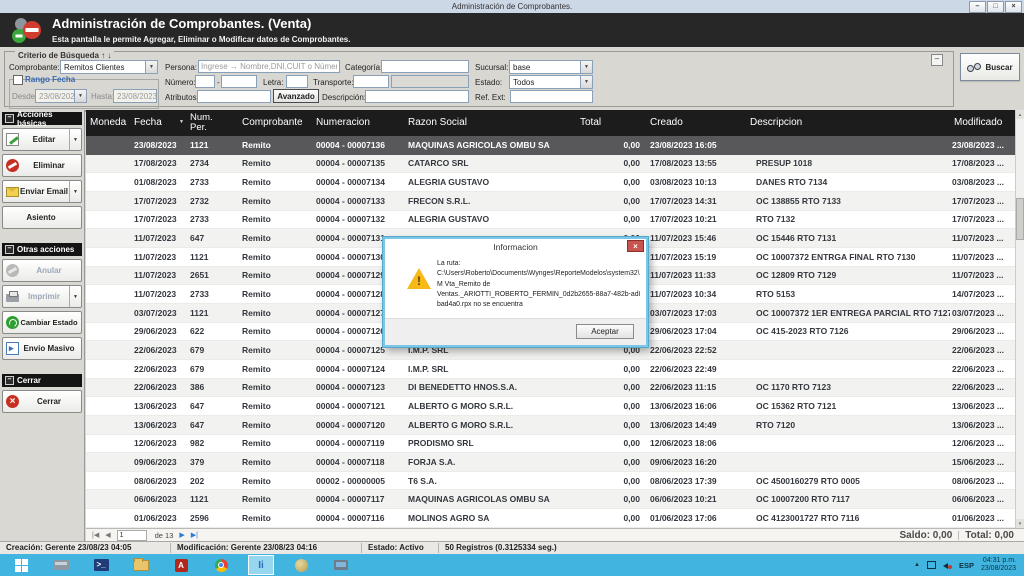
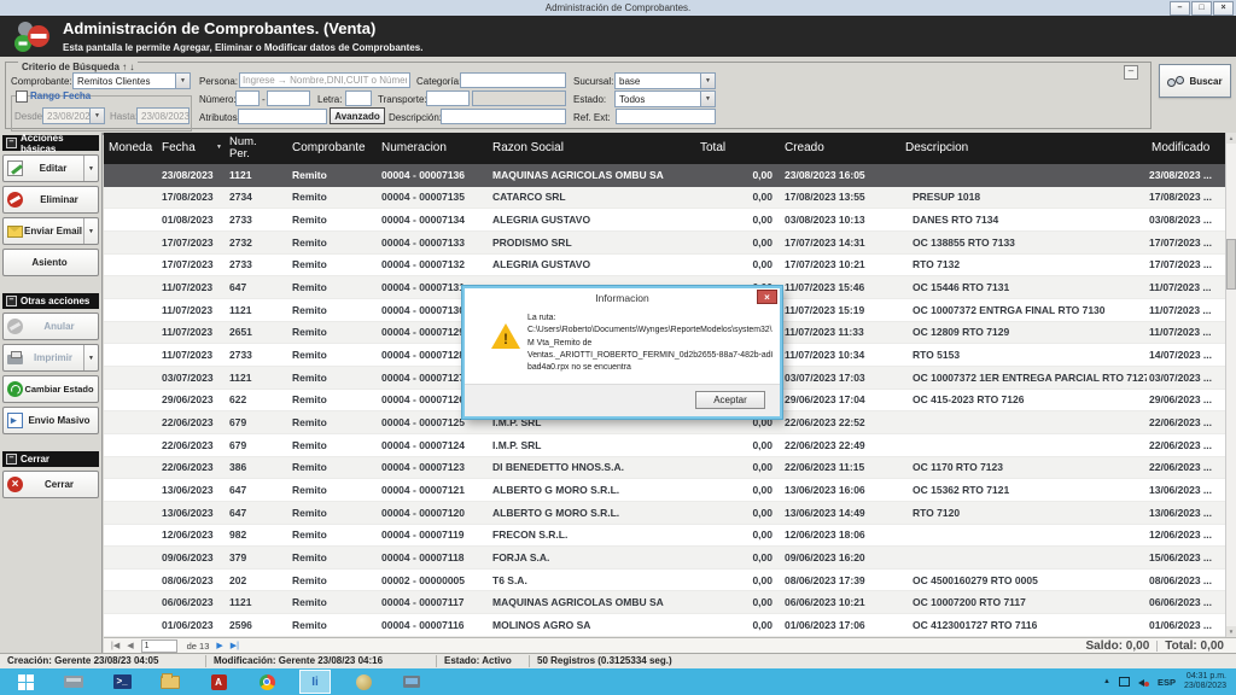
  Administración de Comprobantes.
  Administración de Comprobantes. (Venta)
  Esta pantalla le permite Agregar, Eliminar o Modificar datos de Comprobantes.
  Criterio de Búsqueda ↑ ↓
  –
  Comprobante:
  Remitos Clientes
  Persona:
  Ingrese → Nombre,DNI,CUIT o Núme
  Categoría
  Sucursal:
  base
  Rango Fecha
  Desde
  23/08/202
  Hasta
  23/08/2023
  Número
  -
  Letra:
  Transporte
  Estado:
  Todos
  Atributos
  Avanzado
  Descripción
  Ref. Ext:
  Buscar
  Acciones básicas
  Editar
  Eliminar
  Enviar Email
  Asiento
  Otras acciones
  Anular
  Imprimir
  Cambiar Estado
  Envio Masivo
  Cerrar
  Cerrar
  Moneda
  Fecha
  Num.
  Per.
  Comprobante
  Numeracion
  Razon Social
  Total
  Creado
  Descripcion
  Modificado
  23/08/2023
  1121
  Remito
  00004 - 00007136
  MAQUINAS AGRICOLAS OMBU SA
  0,00
  23/08/2023 16:05
  23/08/2023 ...
  17/08/2023
  2734
  Remito
  00004 - 00007135
  CATARCO SRL
  0,00
  17/08/2023 13:55
  PRESUP 1018
  17/08/2023 ...
  01/08/2023
  2733
  Remito
  00004 - 00007134
  ALEGRIA GUSTAVO
  0,00
  03/08/2023 10:13
  DANES RTO 7134
  03/08/2023 ...
  17/07/2023
  2732
  Remito
  00004 - 00007133
- FRECON S.R.L.
+ PRODISMO SRL
  0,00
  17/07/2023 14:31
  OC 138855 RTO 7133
  17/07/2023 ...
  17/07/2023
  2733
  Remito
  00004 - 00007132
  ALEGRIA GUSTAVO
  0,00
  17/07/2023 10:21
  RTO 7132
  17/07/2023 ...
  11/07/2023
  647
  Remito
  00004 - 0000713
  11/07/2023 15:46
  OC 15446 RTO 7131
  11/07/2023 ...
  11/07/2023
  1121
  Remito
  00004 - 0000713
  11/07/2023 15:19
  OC 10007372 ENTRGA FINAL RTO 7130
  11/07/2023 ...
  11/07/2023
  2651
  Remito
  00004 - 0000712
  11/07/2023 11:33
  OC 12809 RTO 7129
  11/07/2023 ...
  11/07/2023
  2733
  Remito
  00004 - 0000712
  11/07/2023 10:34
  RTO 5153
  14/07/2023 ...
  03/07/2023
  1121
  Remito
  00004 - 0000712
  03/07/2023 17:03
  OC 10007372 1ER ENTREGA PARCIAL RTO 7127
  03/07/2023 ...
  29/06/2023
  622
  Remito
  00004 - 0000712
  29/06/2023 17:04
  OC 415-2023 RTO 7126
  29/06/2023 ...
  22/06/2023
  679
  Remito
  00004 - 00007125
  I.M.P. SRL
  0,00
  22/06/2023 22:52
  22/06/2023 ...
  22/06/2023
  679
  Remito
  00004 - 00007124
  I.M.P. SRL
  0,00
  22/06/2023 22:49
  22/06/2023 ...
  22/06/2023
  386
  Remito
  00004 - 00007123
  DI BENEDETTO HNOS.S.A.
  0,00
  22/06/2023 11:15
  OC 1170 RTO 7123
  22/06/2023 ...
  13/06/2023
  647
  Remito
  00004 - 00007121
  ALBERTO G MORO S.R.L.
  0,00
  13/06/2023 16:06
  OC 15362 RTO 7121
  13/06/2023 ...
  13/06/2023
  647
  Remito
  00004 - 00007120
  ALBERTO G MORO S.R.L.
  0,00
  13/06/2023 14:49
  RTO 7120
  13/06/2023 ...
  12/06/2023
  982
  Remito
  00004 - 00007119
- PRODISMO SRL
+ FRECON S.R.L.
  0,00
  12/06/2023 18:06
  12/06/2023 ...
  09/06/2023
  379
  Remito
  00004 - 00007118
  FORJA S.A.
  0,00
  09/06/2023 16:20
  15/06/2023 ...
  08/06/2023
  202
  Remito
  00002 - 00000005
  T6 S.A.
  0,00
  08/06/2023 17:39
  OC 4500160279 RTO 0005
  08/06/2023 ...
  06/06/2023
  1121
  Remito
  00004 - 00007117
  MAQUINAS AGRICOLAS OMBU SA
  0,00
  06/06/2023 10:21
  OC 10007200 RTO 7117
  06/06/2023 ...
  01/06/2023
  2596
  Remito
  00004 - 00007116
  MOLINOS AGRO SA
  0,00
  01/06/2023 17:06
  OC 4123001727 RTO 7116
  01/06/2023 ...
  de 13
  Saldo: 0,00
  Total: 0,00
  Creación: Gerente 23/08/23 04:05
  Modificación: Gerente 23/08/23 04:16
  Estado: Activo
  50 Registros (0.3125334 seg.)
  >_
  A
  Ii
  ESP
  Informacion
  ×
  Aceptar
